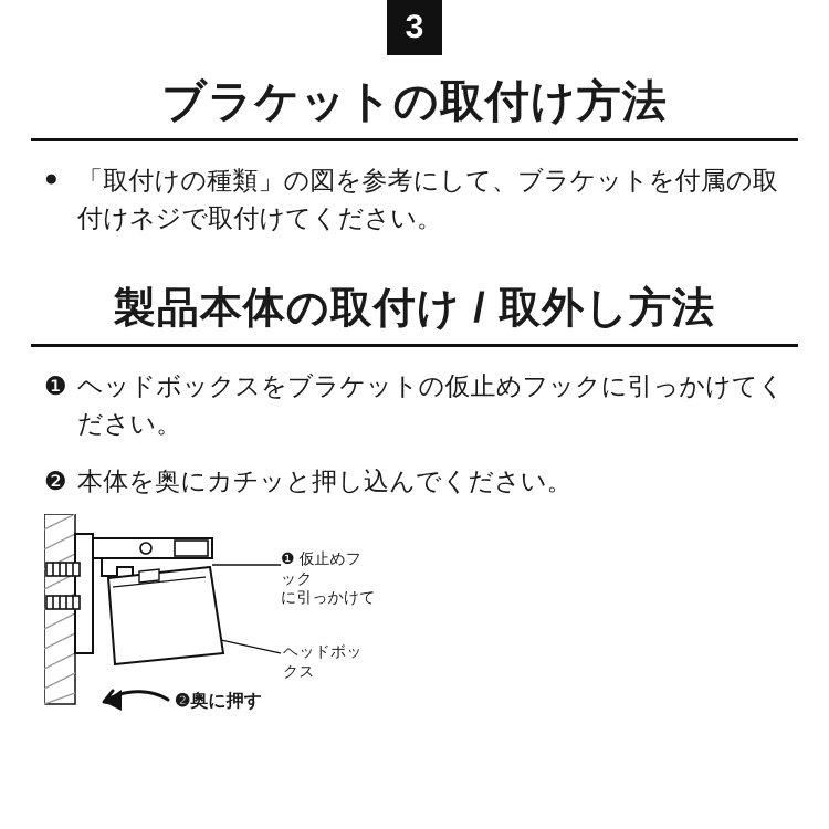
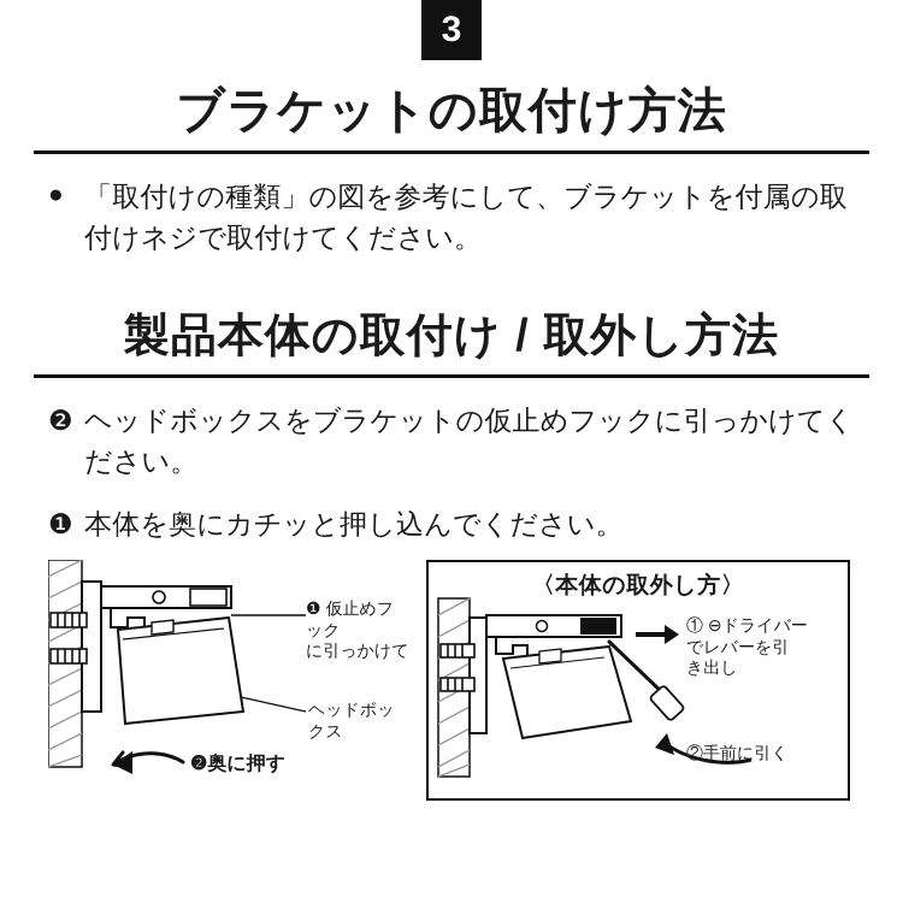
  3
  ブラケットの取付け方法
  ●
  「取付けの種類」の図を参考にして、ブラケットを付属の取付けネジで取付けてください。
  製品本体の取付け / 取外し方法
- ❶
+ ❷
  ヘッドボックスをブラケットの仮止めフックに引っかけてください。
- ❷
+ ❶
  本体を奥にカチッと押し込んでください。
  ❶ 仮止めフック
  に引っかけて
  ヘッドボックス
  ❷奥に押す
+ 〈本体の取外し方〉
+ ① ⊖ドライバー
+ でレバーを引
+ き出し
+ ②手前に引く
